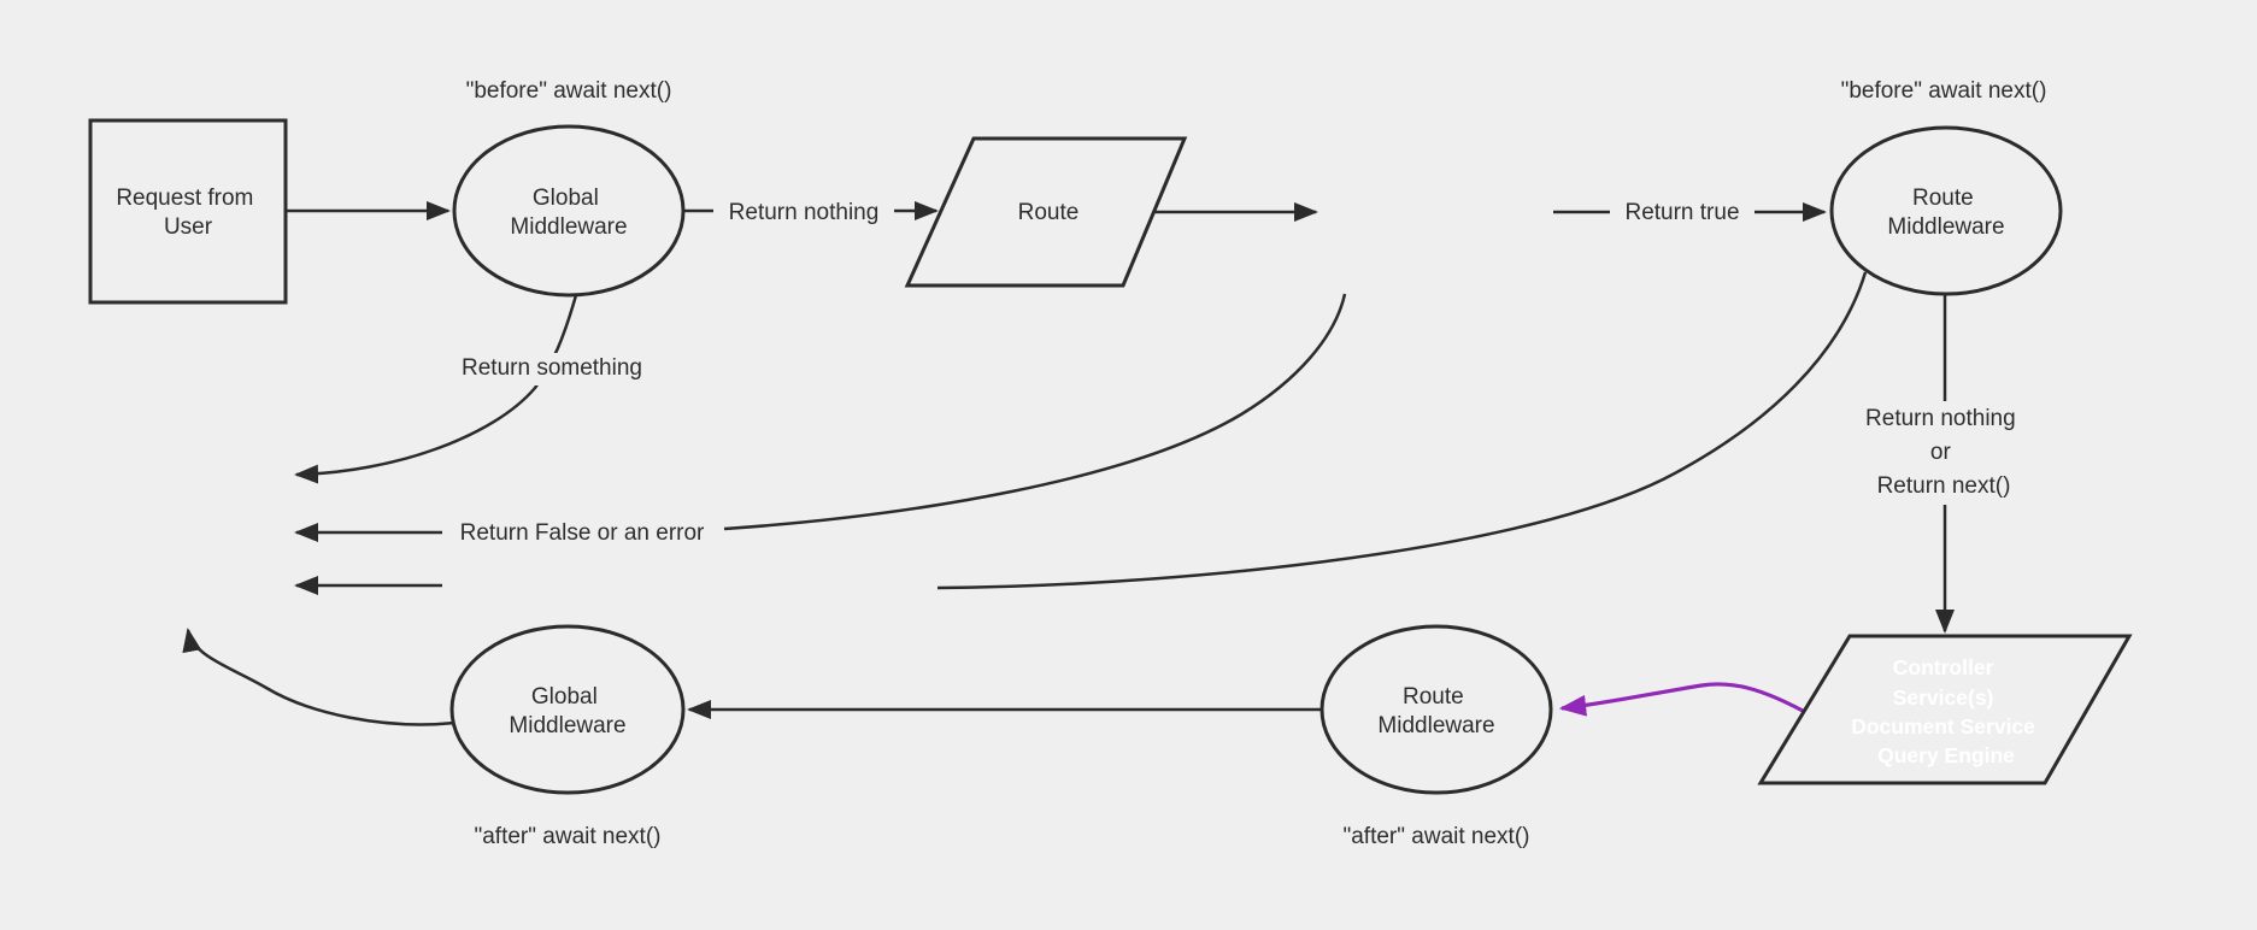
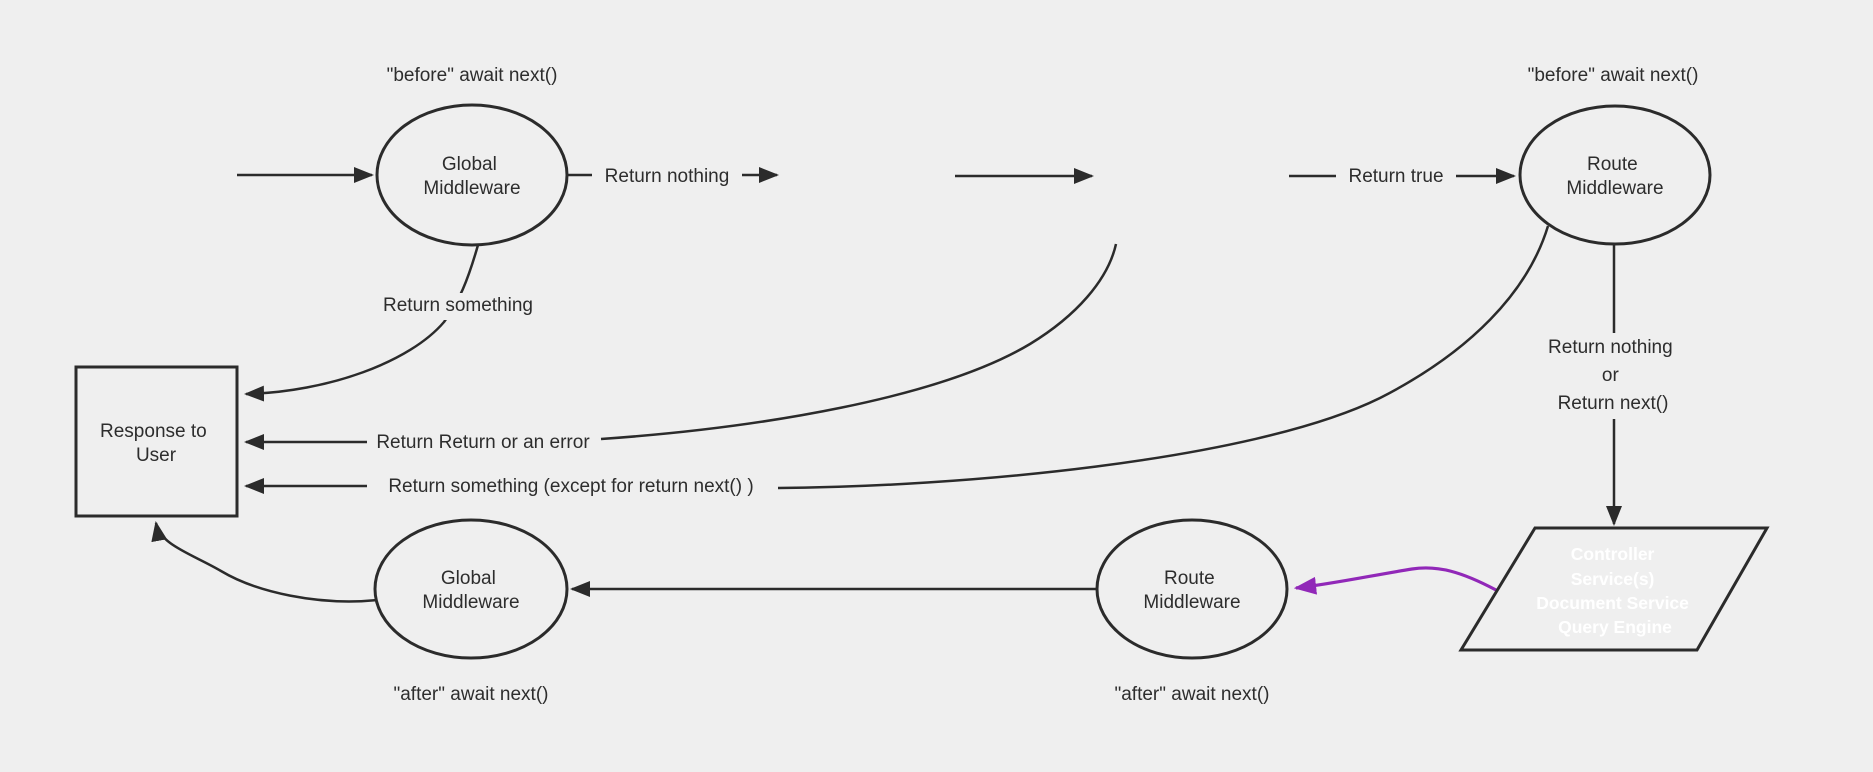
- Request from User
  Global Middleware
- Route
  Route Middleware
  Route Middleware
  Global Middleware
+ Response to User
  "before" await next()
  "before" await next()
  Return nothing
  Return true
  Return something
- Return False or an error
+ Return Return or an error
+ Return something (except for return next() )
  Return nothing or Return next()
  "after" await next()
  "after" await next()
